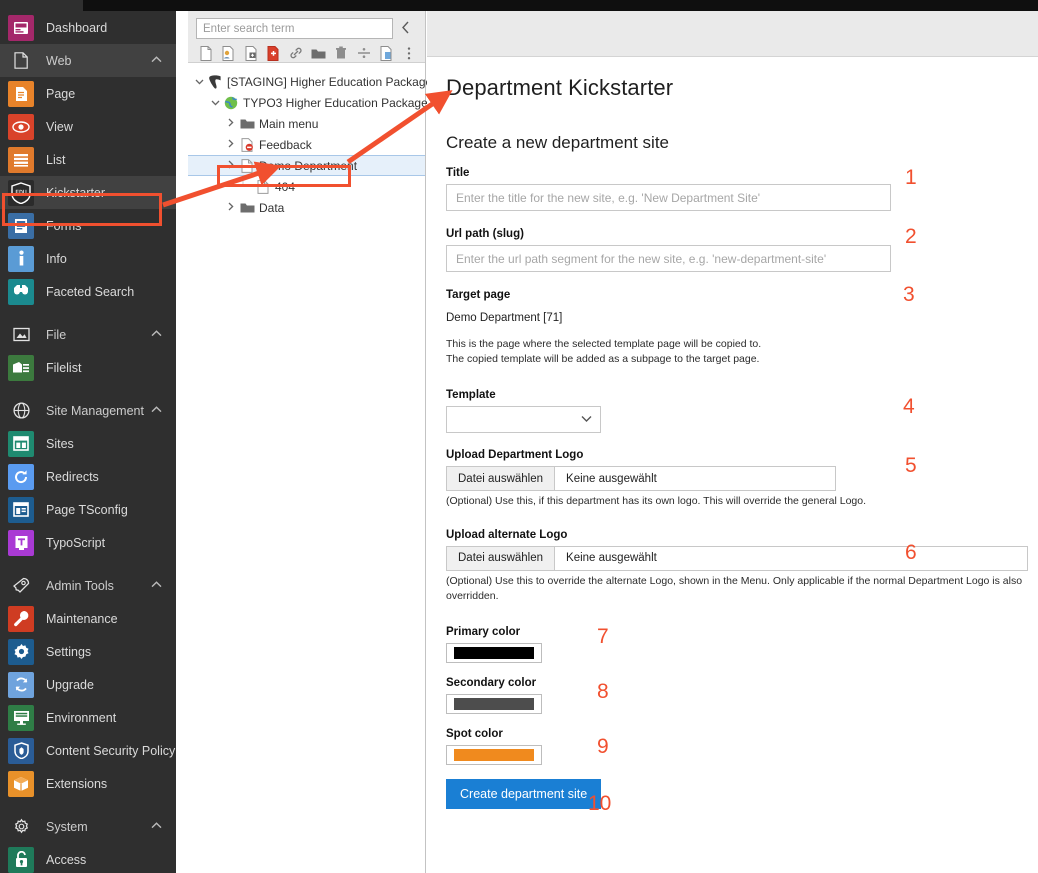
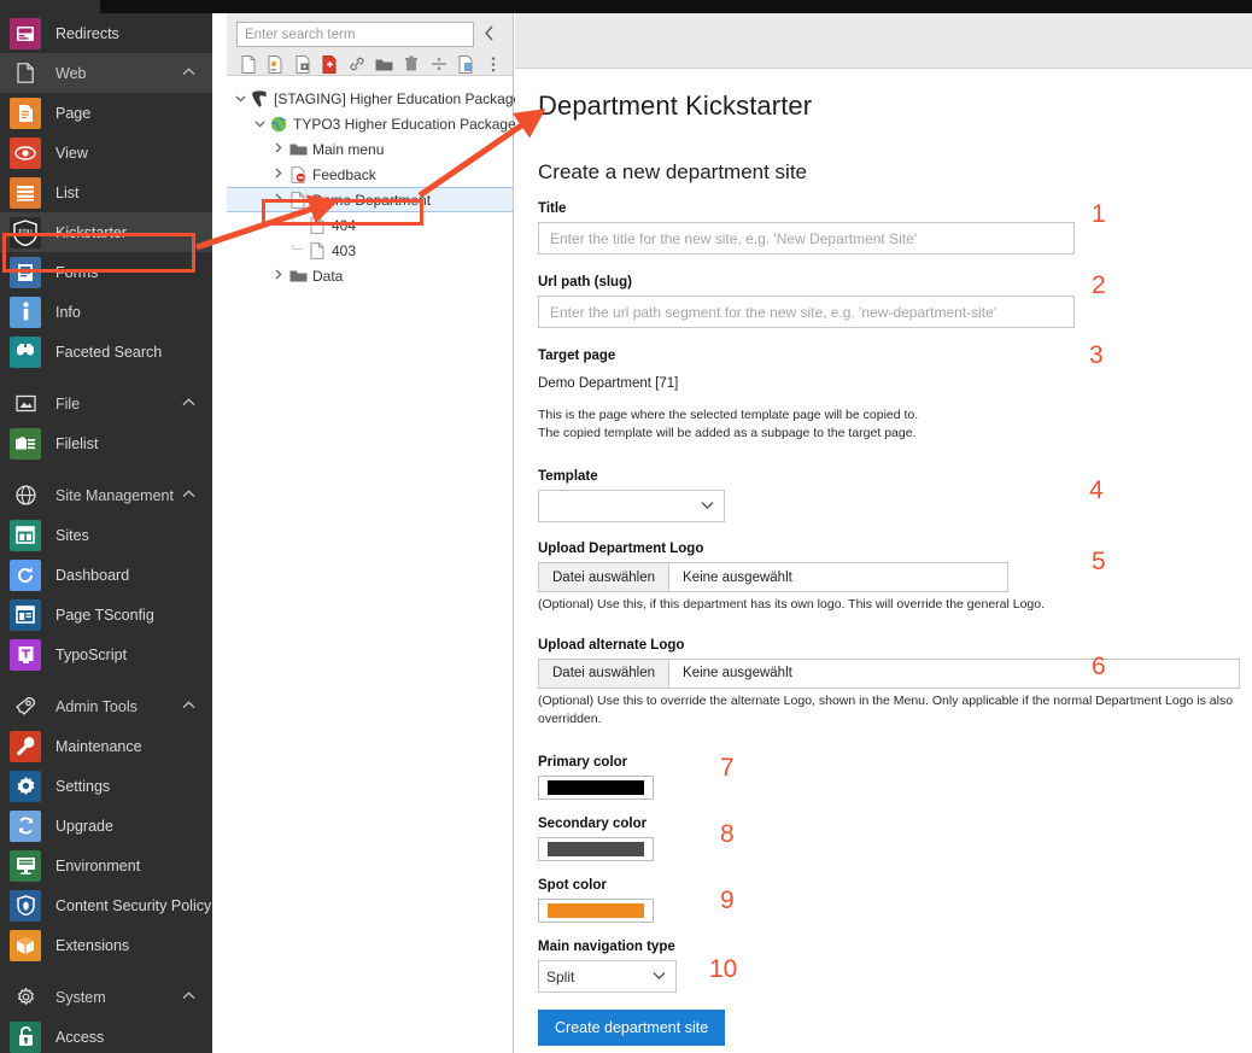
- Dashboard
+ Redirects
  Web
  Page
  View
  List
  EDU
  Kickstarter
  Forms
  Info
  Faceted Search
  File
  Filelist
  Site Management
  Sites
- Redirects
+ Dashboard
  Page TSconfig
  TypoScript
  Admin Tools
  Maintenance
  Settings
  Upgrade
  Environment
  Content Security Policy
  Extensions
  System
  Access
  Enter search term
  [STAGING] Higher Education Packag
  TYPO3 Higher Education Package
  Main menu
  Feedback
  Demo Department
  404
+ 403
  Data
  Department Kickstarter
  Create a new department site
  Title
  Enter the title for the new site, e.g. 'New Department Site'
  Url path (slug)
  Enter the url path segment for the new site, e.g. 'new-department-site'
  Target page
  Demo Department [71]
  This is the page where the selected template page will be copied to.
  The copied template will be added as a subpage to the target page.
  Template
  Upload Department Logo
  Datei auswählen
  Keine ausgewählt
  (Optional) Use this, if this department has its own logo. This will override the general Logo.
  Upload alternate Logo
  Datei auswählen
  Keine ausgewählt
  (Optional) Use this to override the alternate Logo, shown in the Menu. Only applicable if the normal Department Logo is also overridden.
  Primary color
  Secondary color
  Spot color
+ Main navigation type
+ Split
  Create department site
  1
  2
  3
  4
  5
  6
  7
  8
  9
  10
